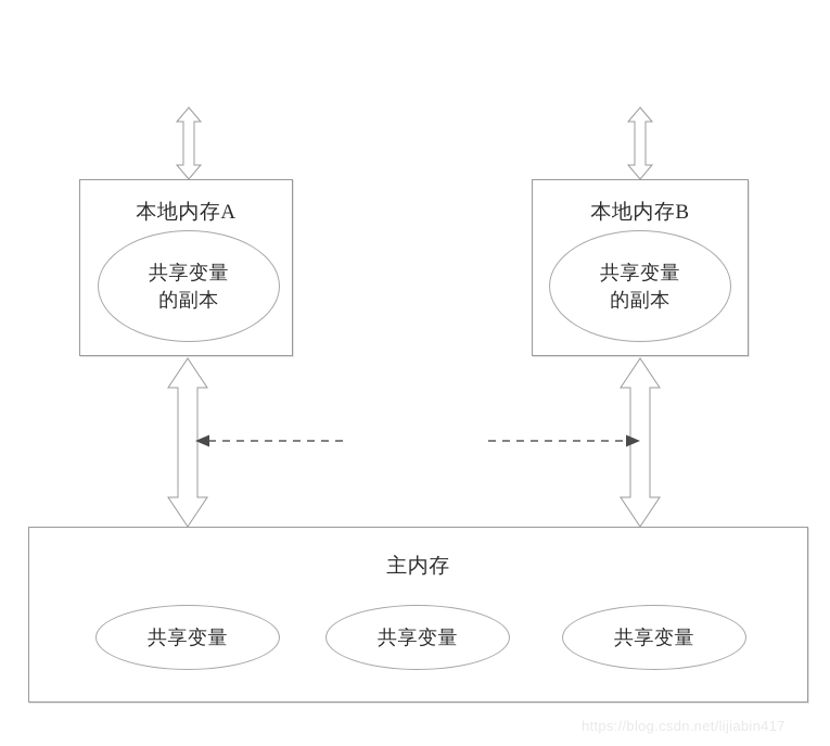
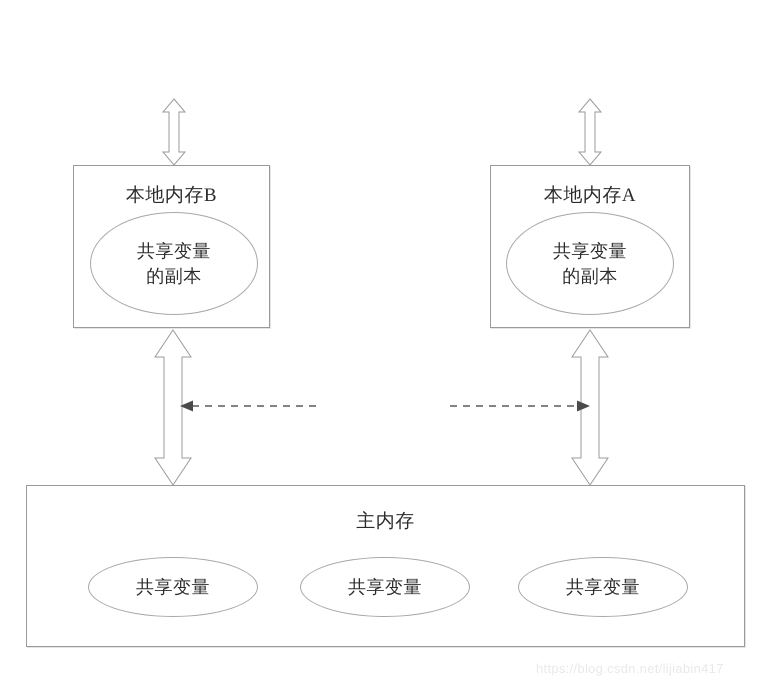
- 本地内存A
+ 本地内存B
  共享变量
  的副本
- 本地内存B
+ 本地内存A
  共享变量
  的副本
  主内存
  共享变量
  共享变量
  共享变量
